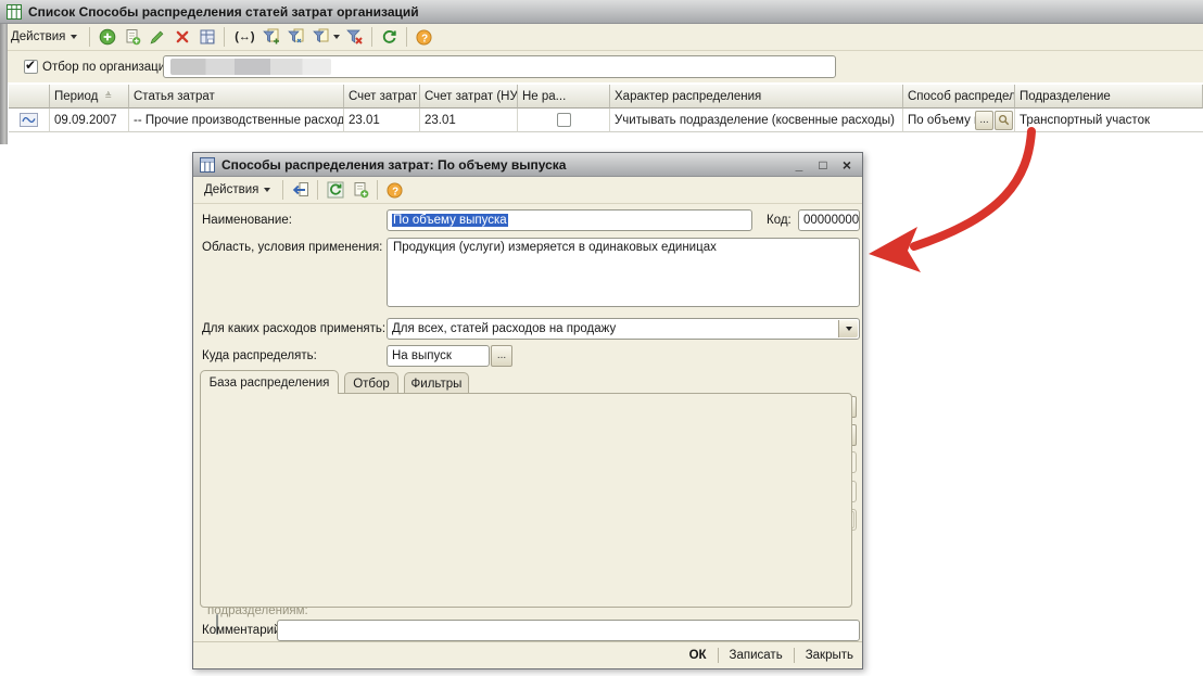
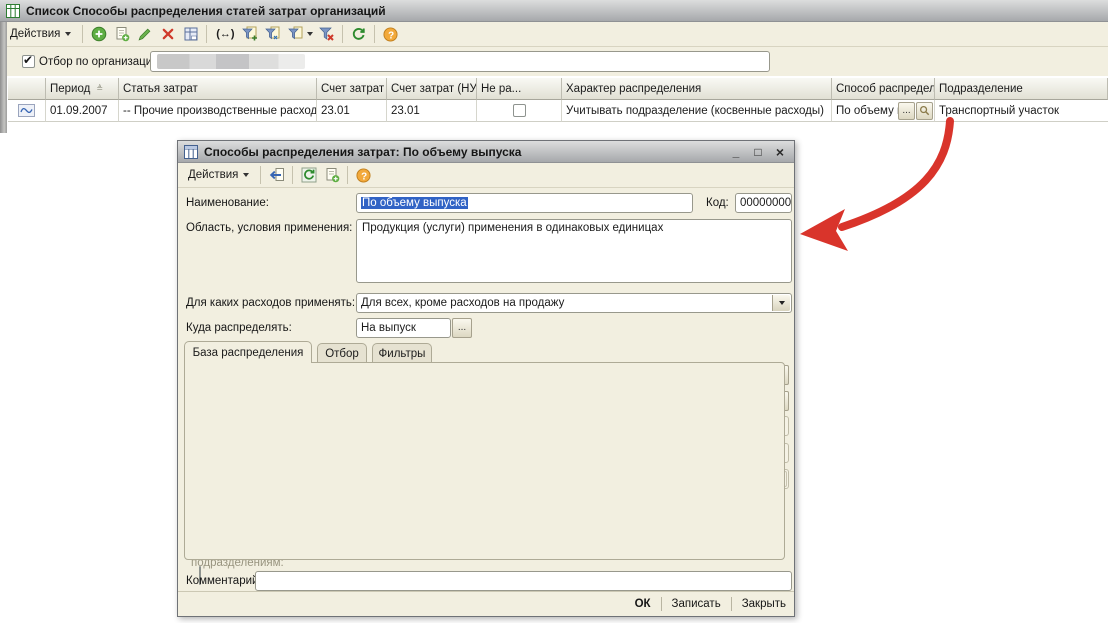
  Список Способы распределения статей затрат организаций
  Действия
  (↔)
  ?
  Отбор по организаци
  Период
  ≜
  Статья затрат
  Счет затрат
  Счет затрат (НУ
  Не ра...
  Характер распределения
  Способ распредел
  Подразделение
- 09.09.2007
+ 01.09.2007
  -- Прочие производственные расход
  23.01
  23.01
  Учитывать подразделение (косвенные расходы)
  ...
  Транспортный участок
  Способы распределения затрат: По объему выпуска
  _
  □
  ×
  Действия
  ?
  Наименование:
  По объему выпуска
  Код:
  00000000
  Область, условия применения:
- Продукция (услуги) измеряется в одинаковых единицах
+ Продукция (услуги) применения в одинаковых единицах
  Для каких расходов применять:
- Для всех, статей расходов на продажу
+ Для всех, кроме расходов на продажу
  Куда распределять:
  На выпуск
  ...
  База распределения
  Отбор
  Фильтры
  Комментари
  ОК
  Записать
  Закрыть
